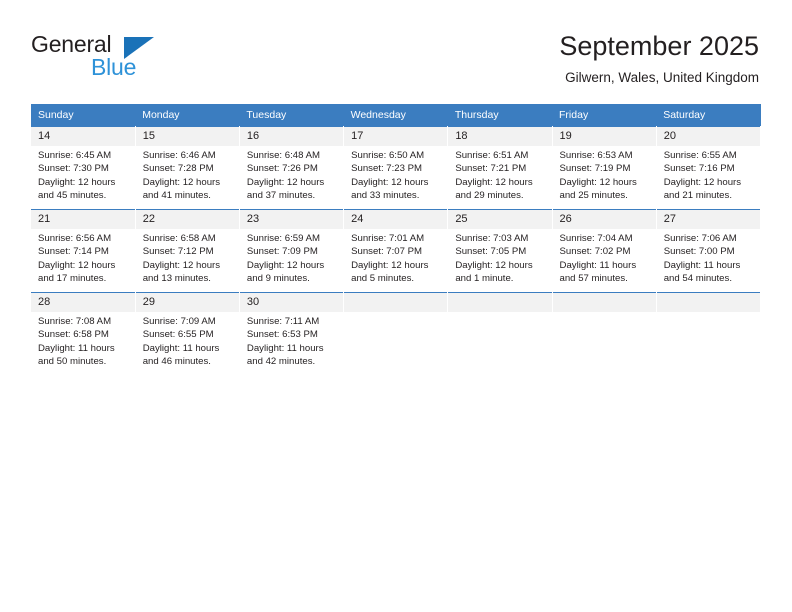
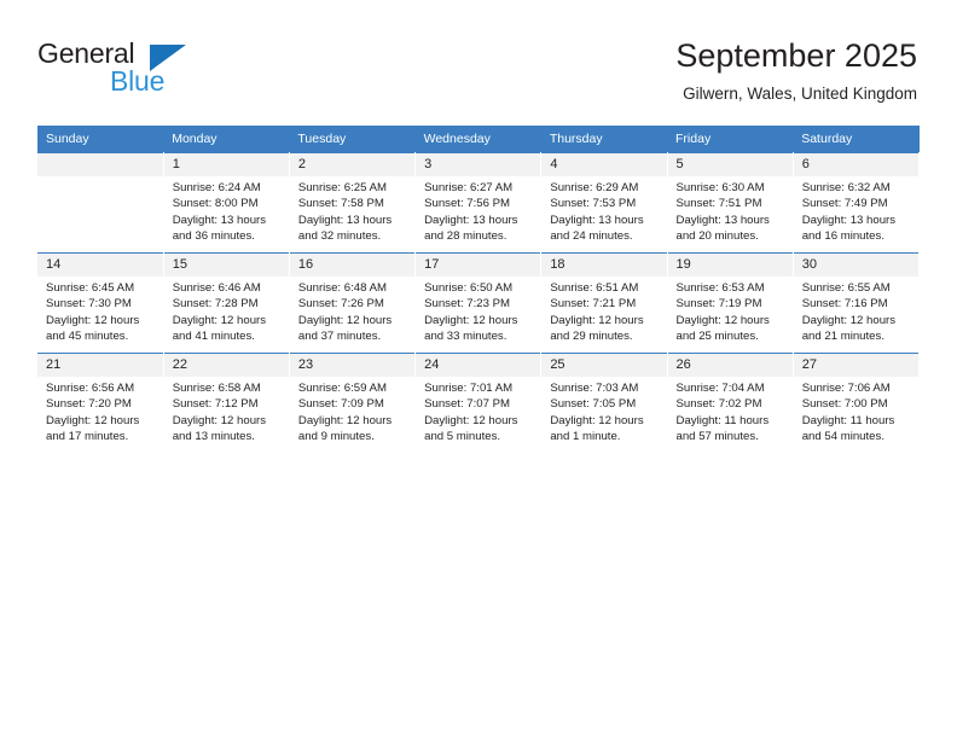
  General
  Blue
  September 2025
  Gilwern, Wales, United Kingdom
  Sunday	Monday	Tuesday	Wednesday	Thursday	Friday	Saturday
+ 	1 Sunrise: 6:24 AM Sunset: 8:00 PM Daylight: 13 hours and 36 minutes.	2 Sunrise: 6:25 AM Sunset: 7:58 PM Daylight: 13 hours and 32 minutes.	3 Sunrise: 6:27 AM Sunset: 7:56 PM Daylight: 13 hours and 28 minutes.	4 Sunrise: 6:29 AM Sunset: 7:53 PM Daylight: 13 hours and 24 minutes.	5 Sunrise: 6:30 AM Sunset: 7:51 PM Daylight: 13 hours and 20 minutes.	6 Sunrise: 6:32 AM Sunset: 7:49 PM Daylight: 13 hours and 16 minutes.
- 14 Sunrise: 6:45 AM Sunset: 7:30 PM Daylight: 12 hours and 45 minutes.	15 Sunrise: 6:46 AM Sunset: 7:28 PM Daylight: 12 hours and 41 minutes.	16 Sunrise: 6:48 AM Sunset: 7:26 PM Daylight: 12 hours and 37 minutes.	17 Sunrise: 6:50 AM Sunset: 7:23 PM Daylight: 12 hours and 33 minutes.	18 Sunrise: 6:51 AM Sunset: 7:21 PM Daylight: 12 hours and 29 minutes.	19 Sunrise: 6:53 AM Sunset: 7:19 PM Daylight: 12 hours and 25 minutes.	20 Sunrise: 6:55 AM Sunset: 7:16 PM Daylight: 12 hours and 21 minutes.
+ 14 Sunrise: 6:45 AM Sunset: 7:30 PM Daylight: 12 hours and 45 minutes.	15 Sunrise: 6:46 AM Sunset: 7:28 PM Daylight: 12 hours and 41 minutes.	16 Sunrise: 6:48 AM Sunset: 7:26 PM Daylight: 12 hours and 37 minutes.	17 Sunrise: 6:50 AM Sunset: 7:23 PM Daylight: 12 hours and 33 minutes.	18 Sunrise: 6:51 AM Sunset: 7:21 PM Daylight: 12 hours and 29 minutes.	19 Sunrise: 6:53 AM Sunset: 7:19 PM Daylight: 12 hours and 25 minutes.	30 Sunrise: 6:55 AM Sunset: 7:16 PM Daylight: 12 hours and 21 minutes.
- 21 Sunrise: 6:56 AM Sunset: 7:14 PM Daylight: 12 hours and 17 minutes.	22 Sunrise: 6:58 AM Sunset: 7:12 PM Daylight: 12 hours and 13 minutes.	23 Sunrise: 6:59 AM Sunset: 7:09 PM Daylight: 12 hours and 9 minutes.	24 Sunrise: 7:01 AM Sunset: 7:07 PM Daylight: 12 hours and 5 minutes.	25 Sunrise: 7:03 AM Sunset: 7:05 PM Daylight: 12 hours and 1 minute.	26 Sunrise: 7:04 AM Sunset: 7:02 PM Daylight: 11 hours and 57 minutes.	27 Sunrise: 7:06 AM Sunset: 7:00 PM Daylight: 11 hours and 54 minutes.
+ 21 Sunrise: 6:56 AM Sunset: 7:20 PM Daylight: 12 hours and 17 minutes.	22 Sunrise: 6:58 AM Sunset: 7:12 PM Daylight: 12 hours and 13 minutes.	23 Sunrise: 6:59 AM Sunset: 7:09 PM Daylight: 12 hours and 9 minutes.	24 Sunrise: 7:01 AM Sunset: 7:07 PM Daylight: 12 hours and 5 minutes.	25 Sunrise: 7:03 AM Sunset: 7:05 PM Daylight: 12 hours and 1 minute.	26 Sunrise: 7:04 AM Sunset: 7:02 PM Daylight: 11 hours and 57 minutes.	27 Sunrise: 7:06 AM Sunset: 7:00 PM Daylight: 11 hours and 54 minutes.
- 28 Sunrise: 7:08 AM Sunset: 6:58 PM Daylight: 11 hours and 50 minutes.	29 Sunrise: 7:09 AM Sunset: 6:55 PM Daylight: 11 hours and 46 minutes.	30 Sunrise: 7:11 AM Sunset: 6:53 PM Daylight: 11 hours and 42 minutes.
